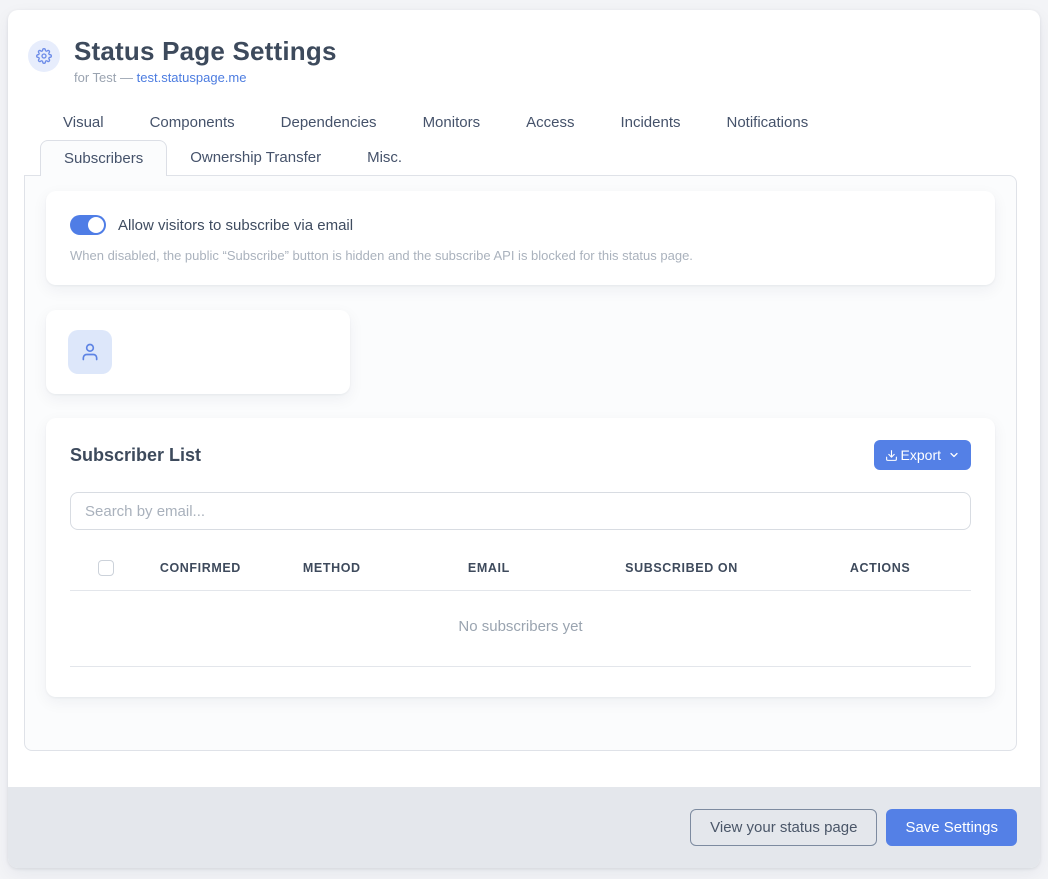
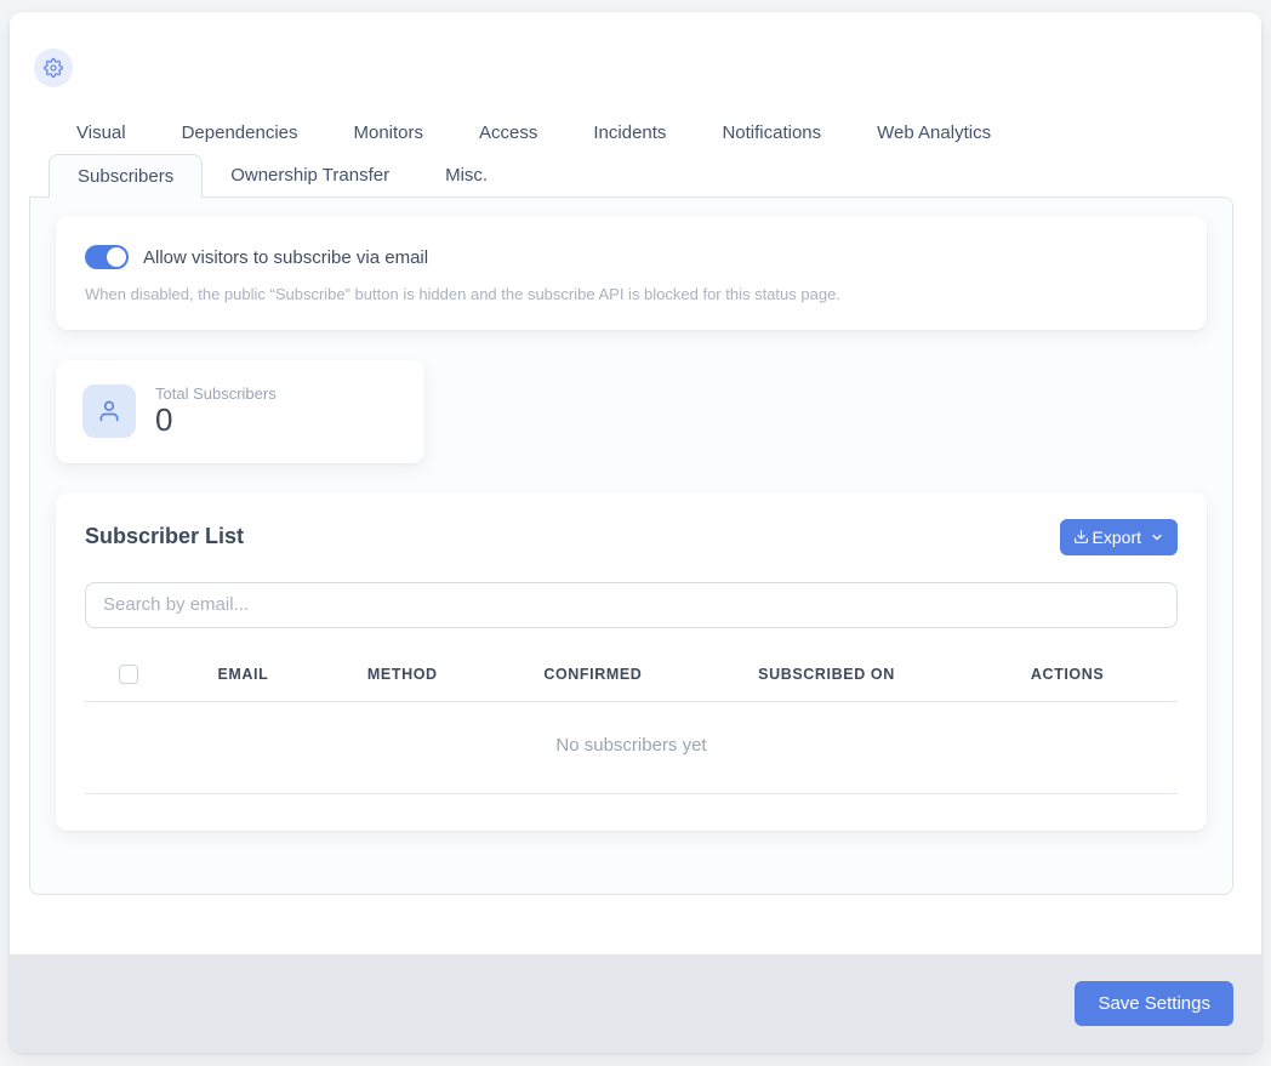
- Status Page Settings
- for Test — test.statuspage.me
  Visual
- Components
  Dependencies
  Monitors
  Access
  Incidents
  Notifications
+ Web Analytics
  Subscribers
  Ownership Transfer
  Misc.
  Allow visitors to subscribe via email
  When disabled, the public “Subscribe” button is hidden and the subscribe API is blocked for this status page.
+ Total Subscribers
+ 0
  Subscriber List
  Export
  Search by email...
- CONFIRMED
+ EMAIL
  METHOD
- EMAIL
+ CONFIRMED
  SUBSCRIBED ON
  ACTIONS
  No subscribers yet
- View your status page
  Save Settings
